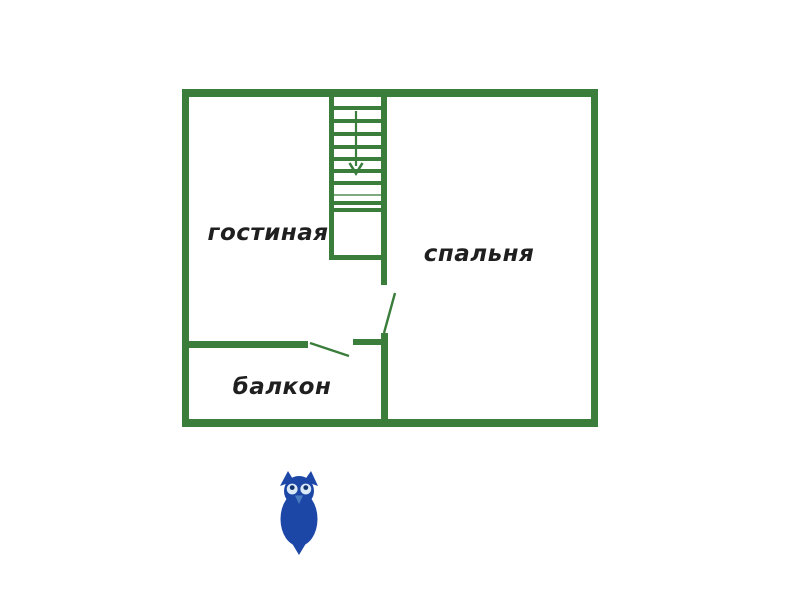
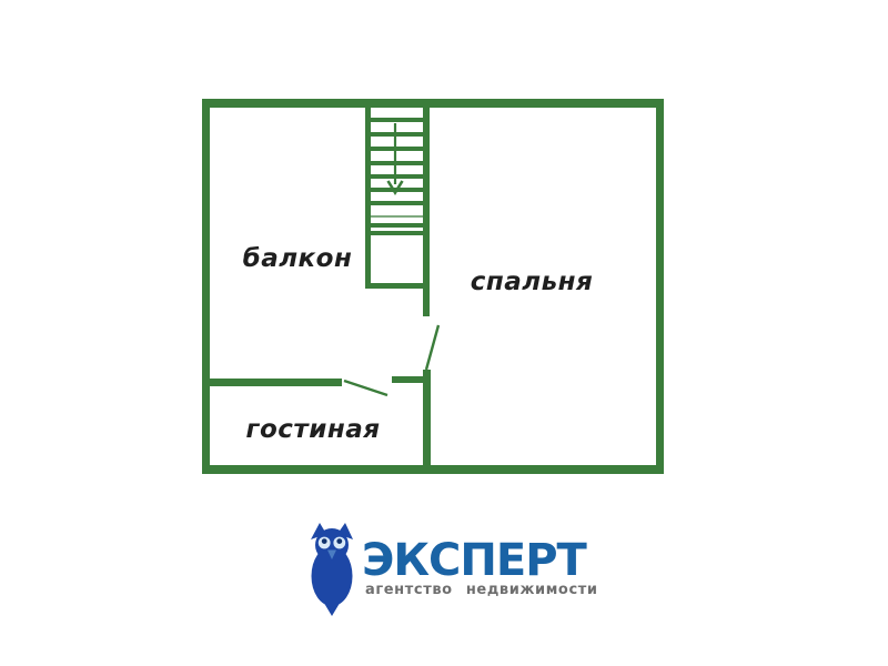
- гостиная
+ балкон
  спальня
- балкон
+ гостиная
+ ЭКСПЕРТ
+ агентство недвижимости
